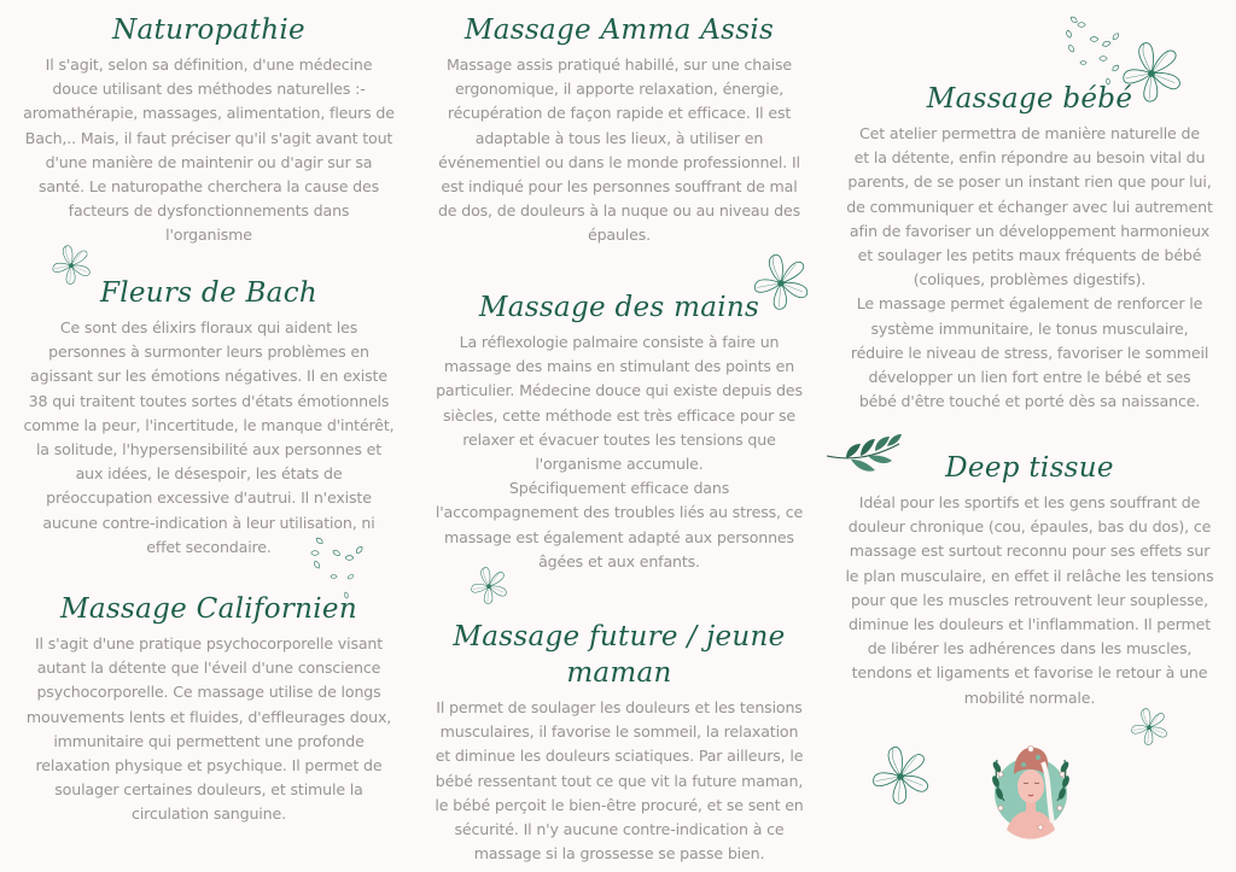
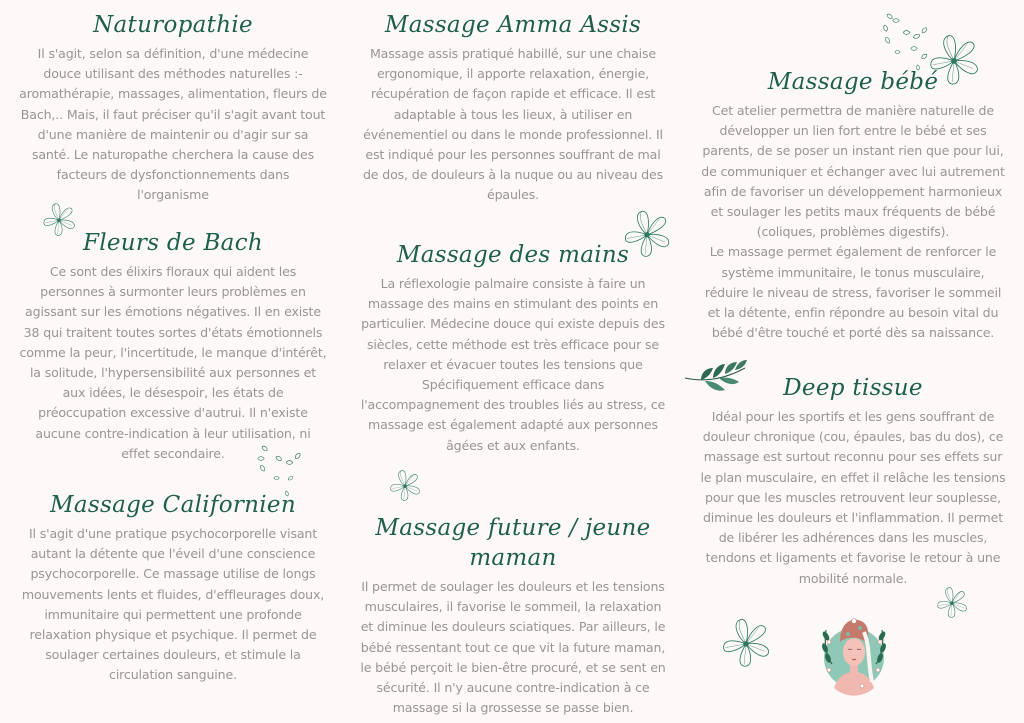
  Naturopathie
  Il s'agit, selon sa définition, d'une médecine
  douce utilisant des méthodes naturelles :-
  aromathérapie, massages, alimentation, fleurs de
  Bach,.. Mais, il faut préciser qu'il s'agit avant tout
  d'une manière de maintenir ou d'agir sur sa
  santé. Le naturopathe cherchera la cause des
  facteurs de dysfonctionnements dans
  l'organisme
  Fleurs de Bach
  Ce sont des élixirs floraux qui aident les
  personnes à surmonter leurs problèmes en
  agissant sur les émotions négatives. Il en existe
  38 qui traitent toutes sortes d'états émotionnels
  comme la peur, l'incertitude, le manque d'intérêt,
  la solitude, l'hypersensibilité aux personnes et
  aux idées, le désespoir, les états de
  préoccupation excessive d'autrui. Il n'existe
  aucune contre-indication à leur utilisation, ni
  effet secondaire.
  Massage Californien
  Il s'agit d'une pratique psychocorporelle visant
  autant la détente que l'éveil d'une conscience
  psychocorporelle. Ce massage utilise de longs
  mouvements lents et fluides, d'effleurages doux,
  immunitaire qui permettent une profonde
  relaxation physique et psychique. Il permet de
  soulager certaines douleurs, et stimule la
  circulation sanguine.
  Massage Amma Assis
  Massage assis pratiqué habillé, sur une chaise
  ergonomique, il apporte relaxation, énergie,
  récupération de façon rapide et efficace. Il est
  adaptable à tous les lieux, à utiliser en
  événementiel ou dans le monde professionnel. Il
  est indiqué pour les personnes souffrant de mal
  de dos, de douleurs à la nuque ou au niveau des
  épaules.
  Massage des mains
  La réflexologie palmaire consiste à faire un
  massage des mains en stimulant des points en
  particulier. Médecine douce qui existe depuis des
  siècles, cette méthode est très efficace pour se
  relaxer et évacuer toutes les tensions que
- l'organisme accumule.
  Spécifiquement efficace dans
  l'accompagnement des troubles liés au stress, ce
  massage est également adapté aux personnes
  âgées et aux enfants.
  Massage future / jeune maman
  Il permet de soulager les douleurs et les tensions
  musculaires, il favorise le sommeil, la relaxation
  et diminue les douleurs sciatiques. Par ailleurs, le
  bébé ressentant tout ce que vit la future maman,
  le bébé perçoit le bien-être procuré, et se sent en
  sécurité. Il n'y aucune contre-indication à ce
  massage si la grossesse se passe bien.
  Massage bébé
  Cet atelier permettra de manière naturelle de
- et la détente, enfin répondre au besoin vital du
+ développer un lien fort entre le bébé et ses
  parents, de se poser un instant rien que pour lui,
  de communiquer et échanger avec lui autrement
  afin de favoriser un développement harmonieux
  et soulager les petits maux fréquents de bébé
  (coliques, problèmes digestifs).
  Le massage permet également de renforcer le
  système immunitaire, le tonus musculaire,
  réduire le niveau de stress, favoriser le sommeil
- développer un lien fort entre le bébé et ses
+ et la détente, enfin répondre au besoin vital du
  bébé d'être touché et porté dès sa naissance.
  Deep tissue
  Idéal pour les sportifs et les gens souffrant de
  douleur chronique (cou, épaules, bas du dos), ce
  massage est surtout reconnu pour ses effets sur
  le plan musculaire, en effet il relâche les tensions
  pour que les muscles retrouvent leur souplesse,
  diminue les douleurs et l'inflammation. Il permet
  de libérer les adhérences dans les muscles,
  tendons et ligaments et favorise le retour à une
  mobilité normale.
